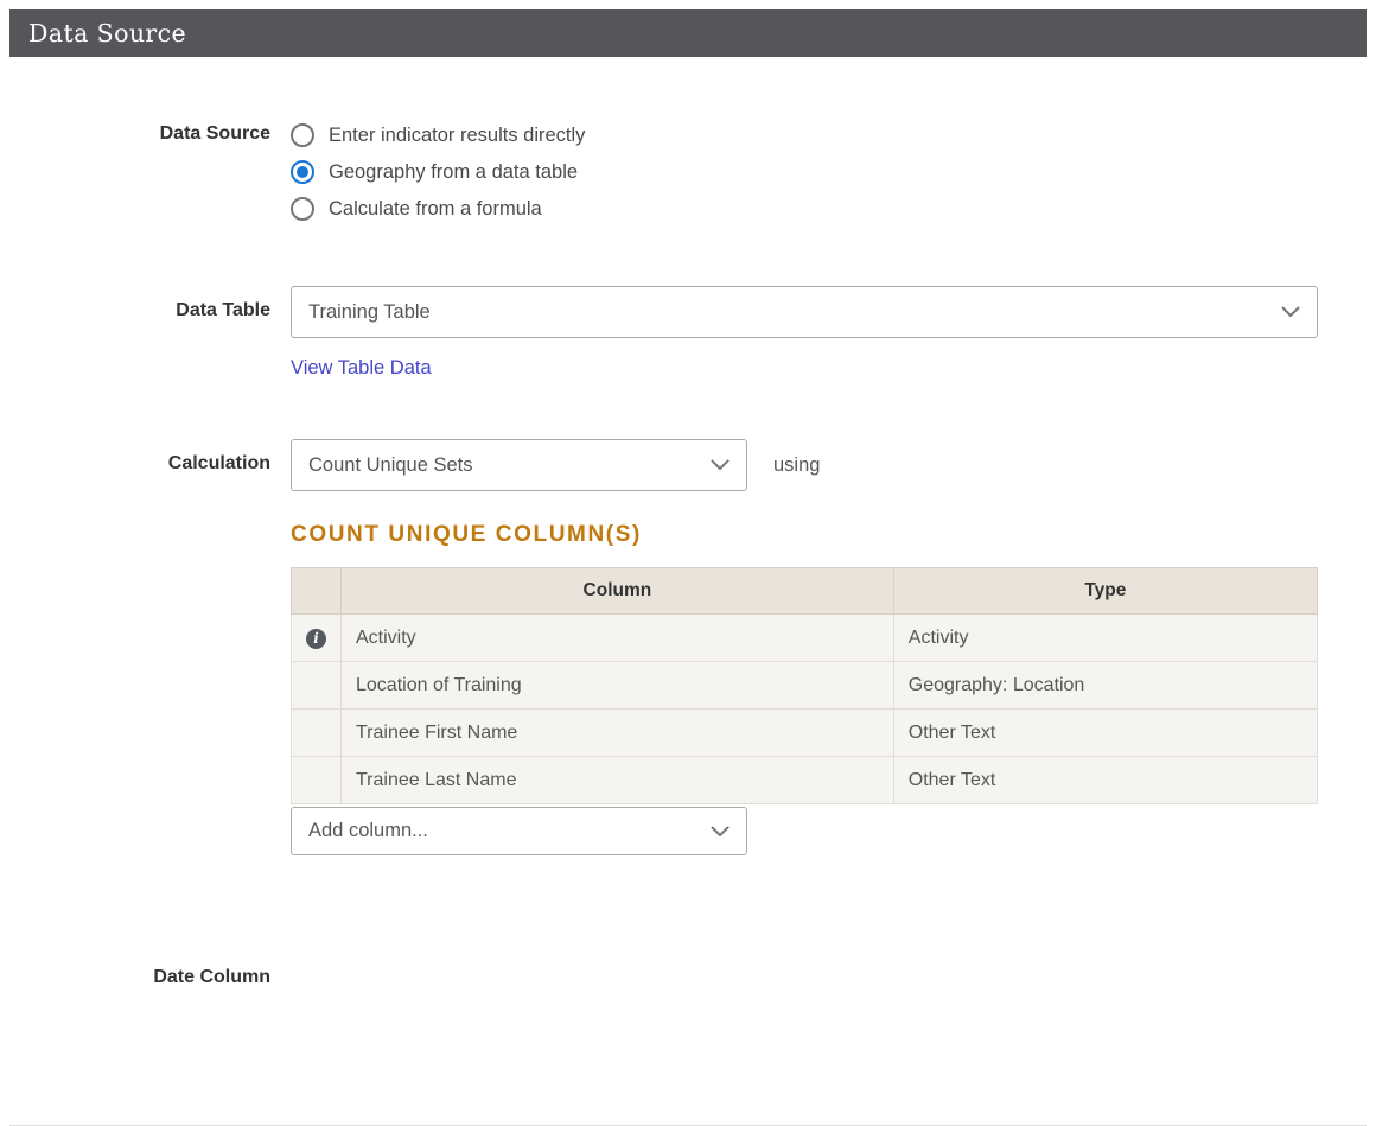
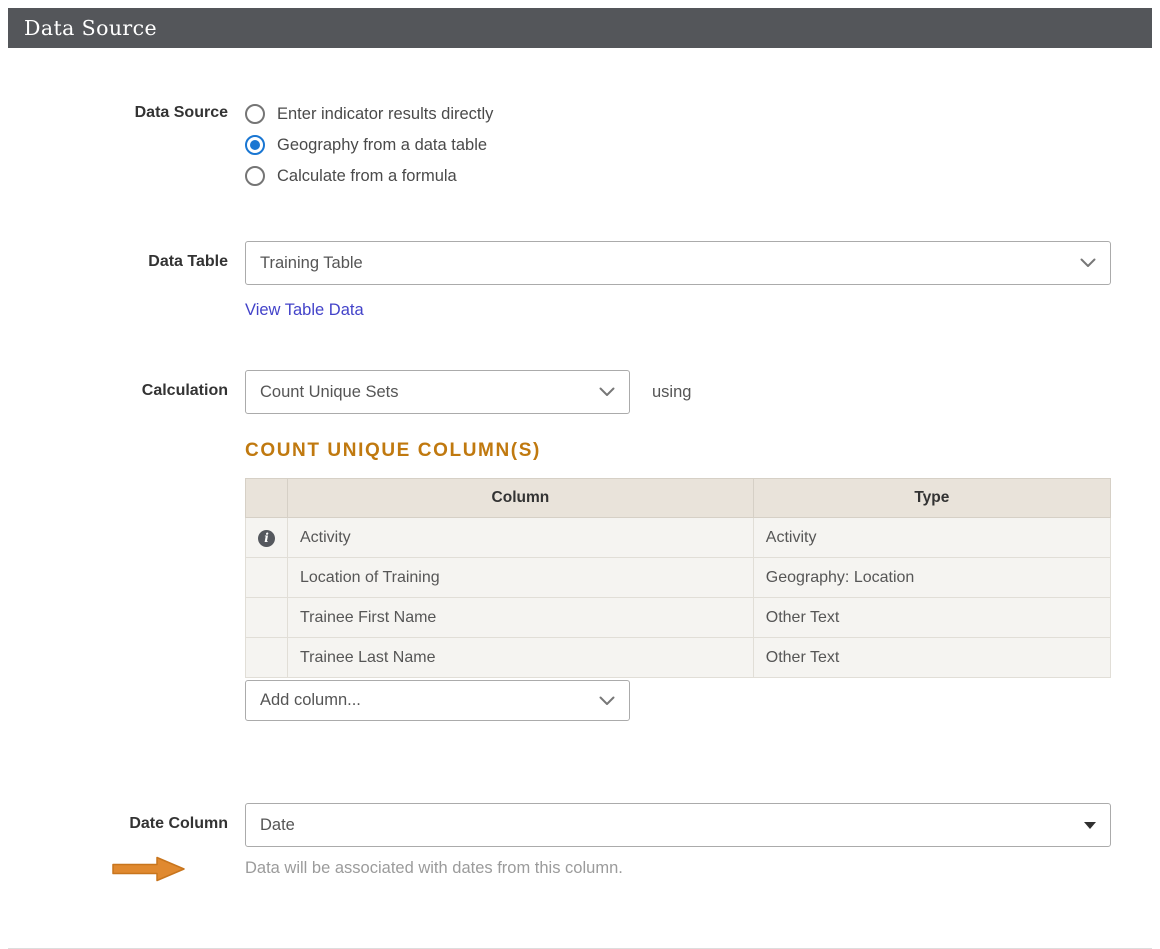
  Data Source
  Data Source
  Enter indicator results directly
  Geography from a data table
  Calculate from a formula
  Data Table
  Training Table
  View Table Data
  Calculation
  Count Unique Sets
  using
  COUNT UNIQUE COLUMN(S)
  	Column	Type
  i	Activity	Activity
  	Location of Training	Geography: Location
  	Trainee First Name	Other Text
  	Trainee Last Name	Other Text
  Add column...
  Date Column
+ Date
+ Data will be associated with dates from this column.
